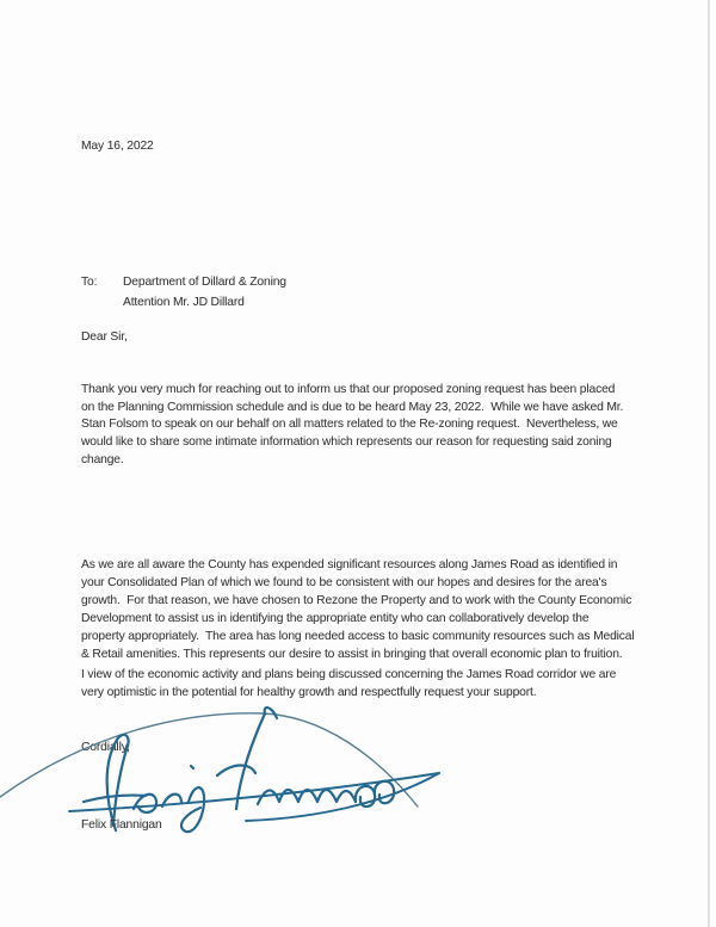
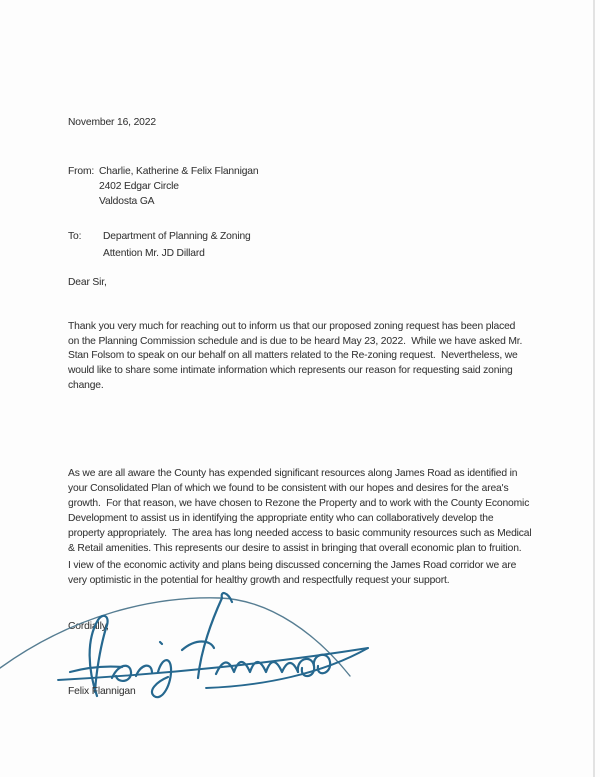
- May 16, 2022
+ November 16, 2022
+ From:
+ Charlie, Katherine & Felix Flannigan
+ 2402 Edgar Circle
+ Valdosta GA
  To:
- Department of Dillard & Zoning
+ Department of Planning & Zoning
  Attention Mr. JD Dillard
  Dear Sir,
  Thank you very much for reaching out to inform us that our proposed zoning request has been placed
  on the Planning Commission schedule and is due to be heard May 23, 2022. While we have asked Mr.
  Stan Folsom to speak on our behalf on all matters related to the Re-zoning request. Nevertheless, we
  would like to share some intimate information which represents our reason for requesting said zoning
  change.
  As we are all aware the County has expended significant resources along James Road as identified in
  your Consolidated Plan of which we found to be consistent with our hopes and desires for the area's
  growth. For that reason, we have chosen to Rezone the Property and to work with the County Economic
  Development to assist us in identifying the appropriate entity who can collaboratively develop the
  property appropriately. The area has long needed access to basic community resources such as Medical
  & Retail amenities. This represents our desire to assist in bringing that overall economic plan to fruition.
  I view of the economic activity and plans being discussed concerning the James Road corridor we are
  very optimistic in the potential for healthy growth and respectfully request your support.
  ordilly
  Felix Flannigan
